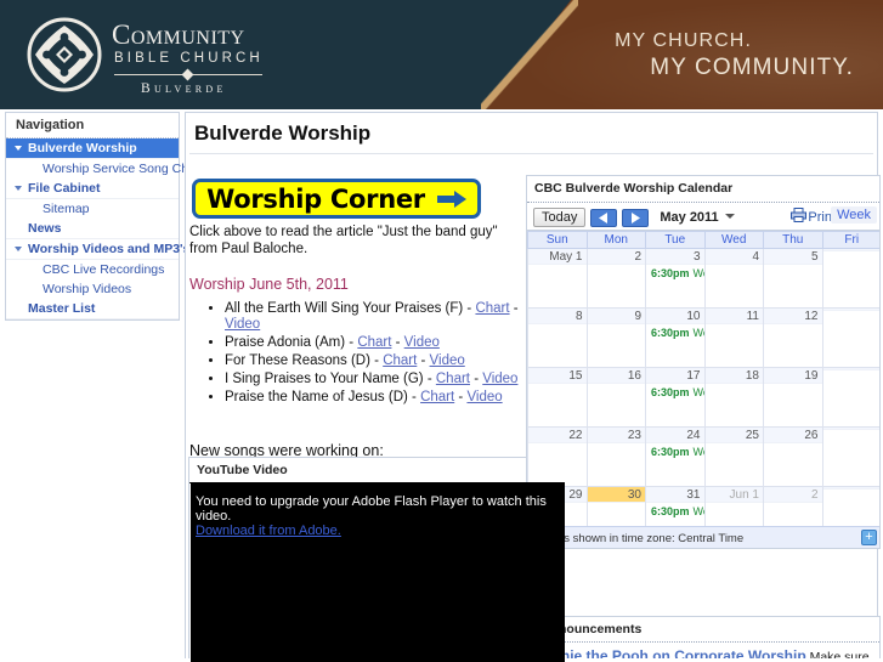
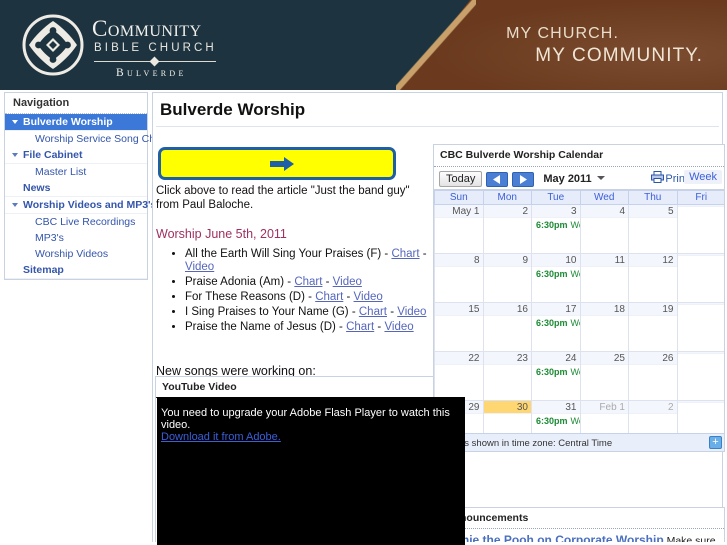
  Community
  BIBLE CHURCH
  Bulverde
  MY CHURCH.
  MY COMMUNITY.
  Navigation
  Bulverde Worship
  Worship Service Song C
  File Cabinet
- Sitemap
+ Master List
  News
  Worship Videos and MP3'
  CBC Live Recordings
+ MP3's
  Worship Videos
- Master List
+ Sitemap
  Bulverde Worship
- Worship Corner
  Click above to read the article "Just the band guy" from Paul Baloche.
  Worship June 5th, 2011
  All the Earth Will Sing Your Praises (F) - Chart - Video
  Praise Adonia (Am) - Chart - Video
  For These Reasons (D) - Chart - Video
  I Sing Praises to Your Name (G) - Chart - Video
  Praise the Name of Jesus (D) - Chart - Video
  New songs were working on:
  YouTube Video
  CBC Bulverde Worship Calendar
  Today
  May 2011
  Prin
  Week
  Sun	Mon	Tue	Wed	Thu	Fri
  May 1	2	36:30pm W	4	5
  8	9	106:30pm W	11	12
  15	16	176:30pm W	18	19
  22	23	246:30pm W	25	26
- 29	30	316:30pm W	Jun 1	2
+ 29	30	316:30pm W	Feb 1	2
  s shown in time zone: Central Time
  +
  ouncements
  nie the Pooh on Corporate Worship Make sure
  You need to upgrade your Adobe Flash Player to watch this video.
  Download it from Adobe.
